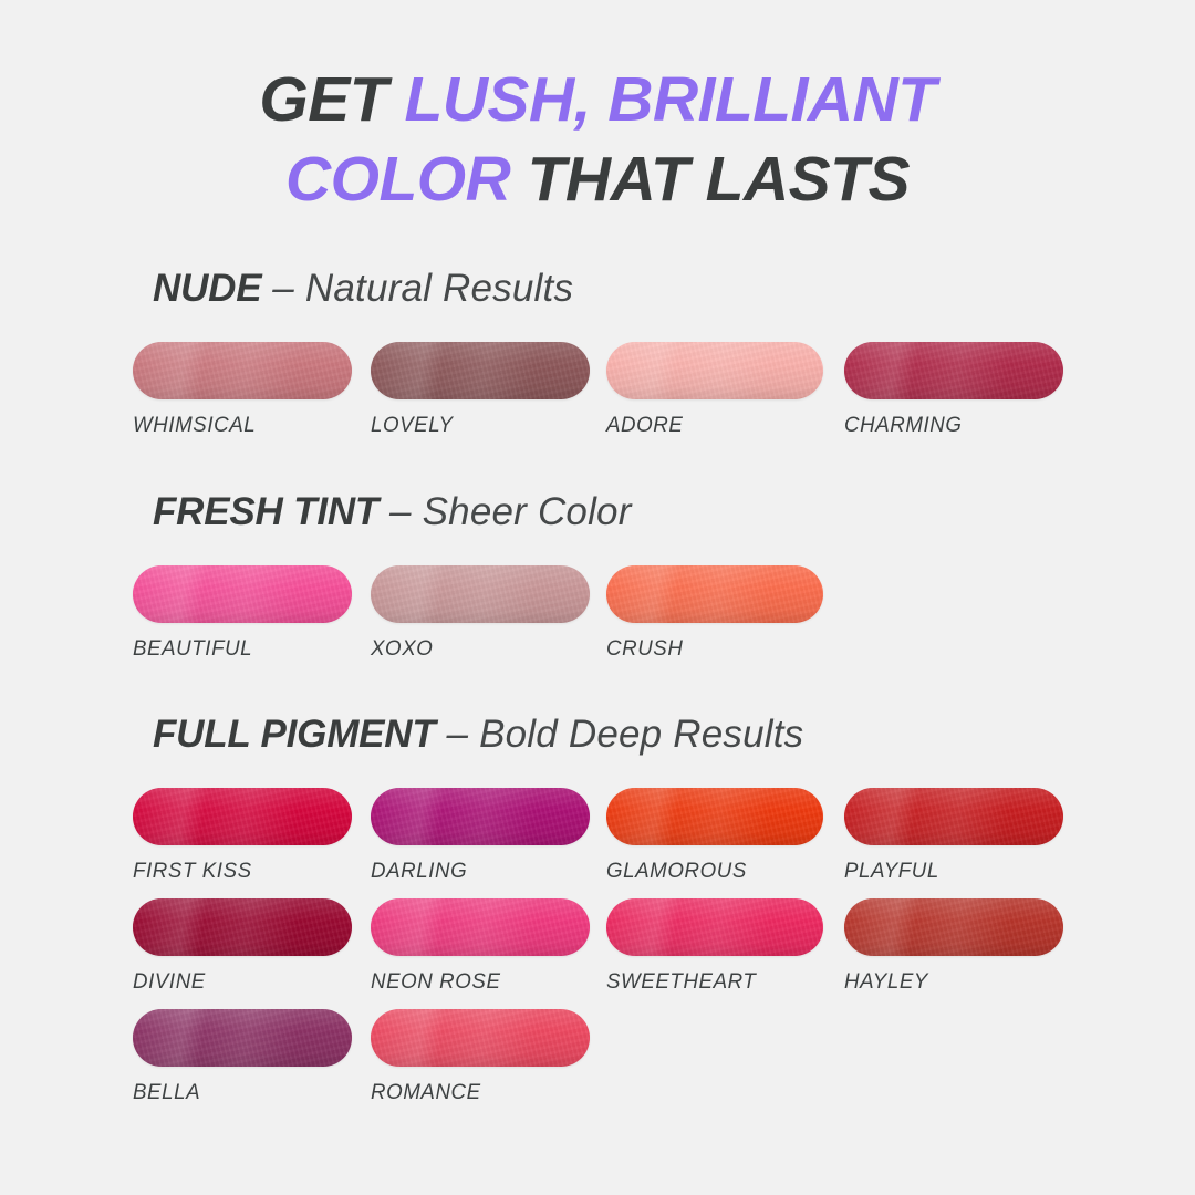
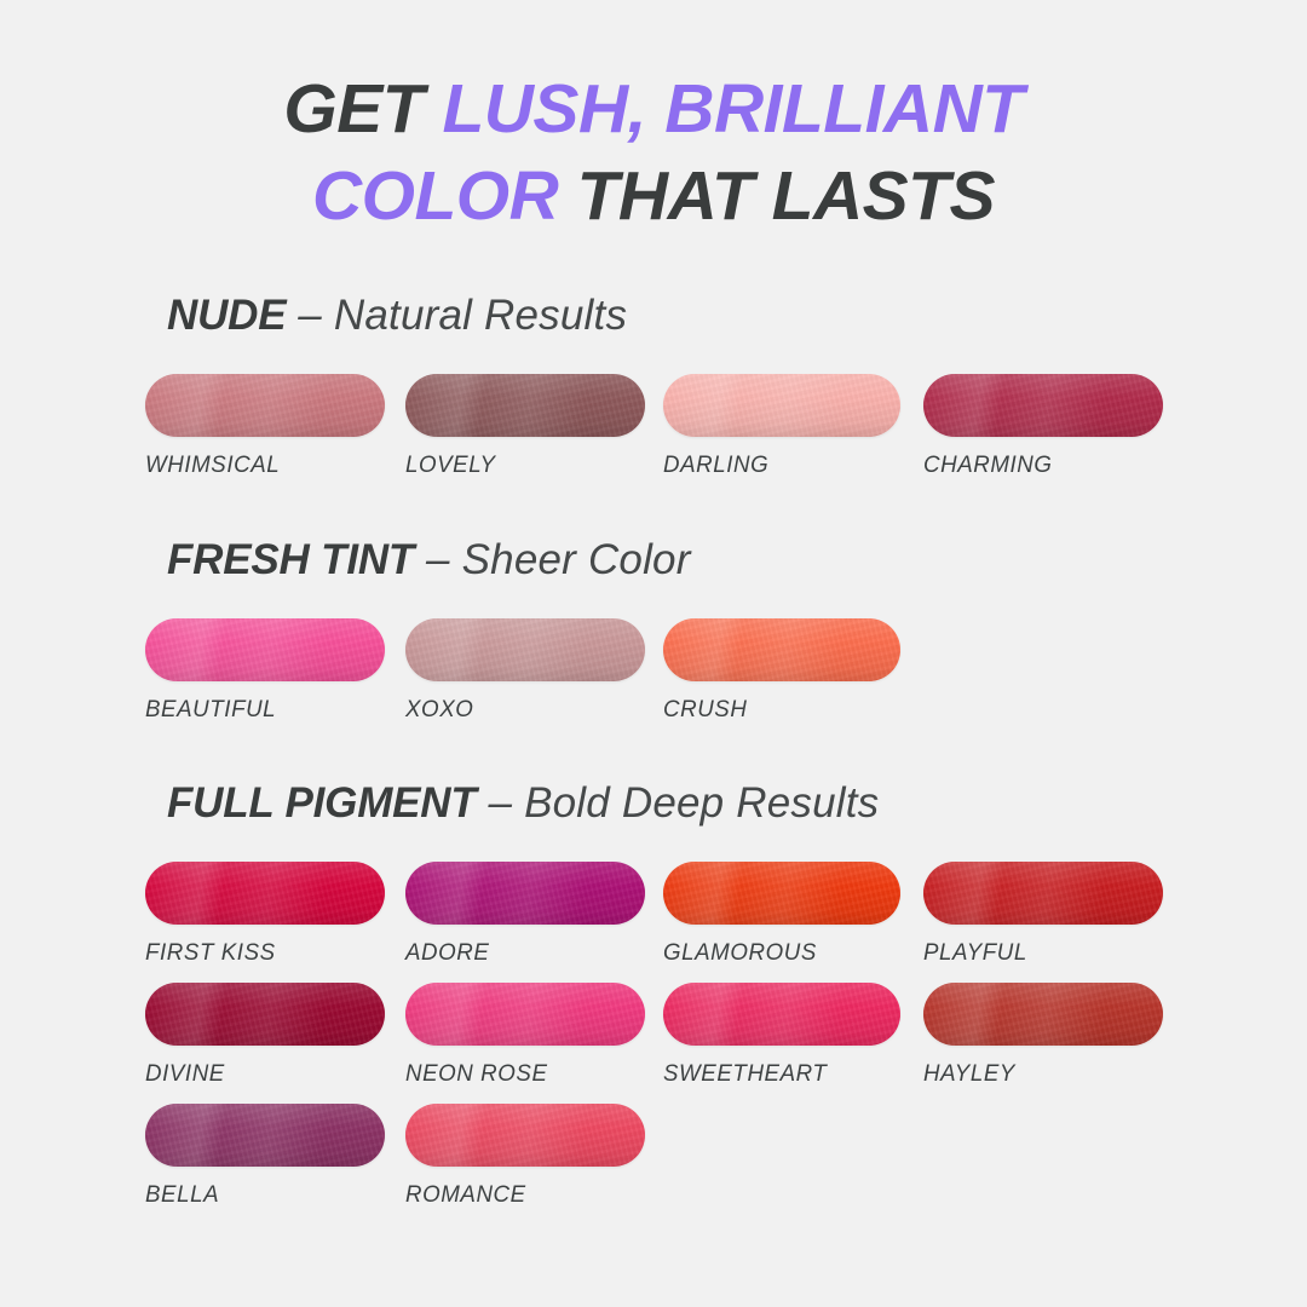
  GET LUSH, BRILLIANT
  COLOR THAT LASTS
  NUDE – Natural Results
  WHIMSICAL
  LOVELY
- ADORE
+ DARLING
  CHARMING
  FRESH TINT – Sheer Color
  BEAUTIFUL
  XOXO
  CRUSH
  FULL PIGMENT – Bold Deep Results
  FIRST KISS
- DARLING
+ ADORE
  GLAMOROUS
  PLAYFUL
  DIVINE
  NEON ROSE
  SWEETHEART
  HAYLEY
  BELLA
  ROMANCE
